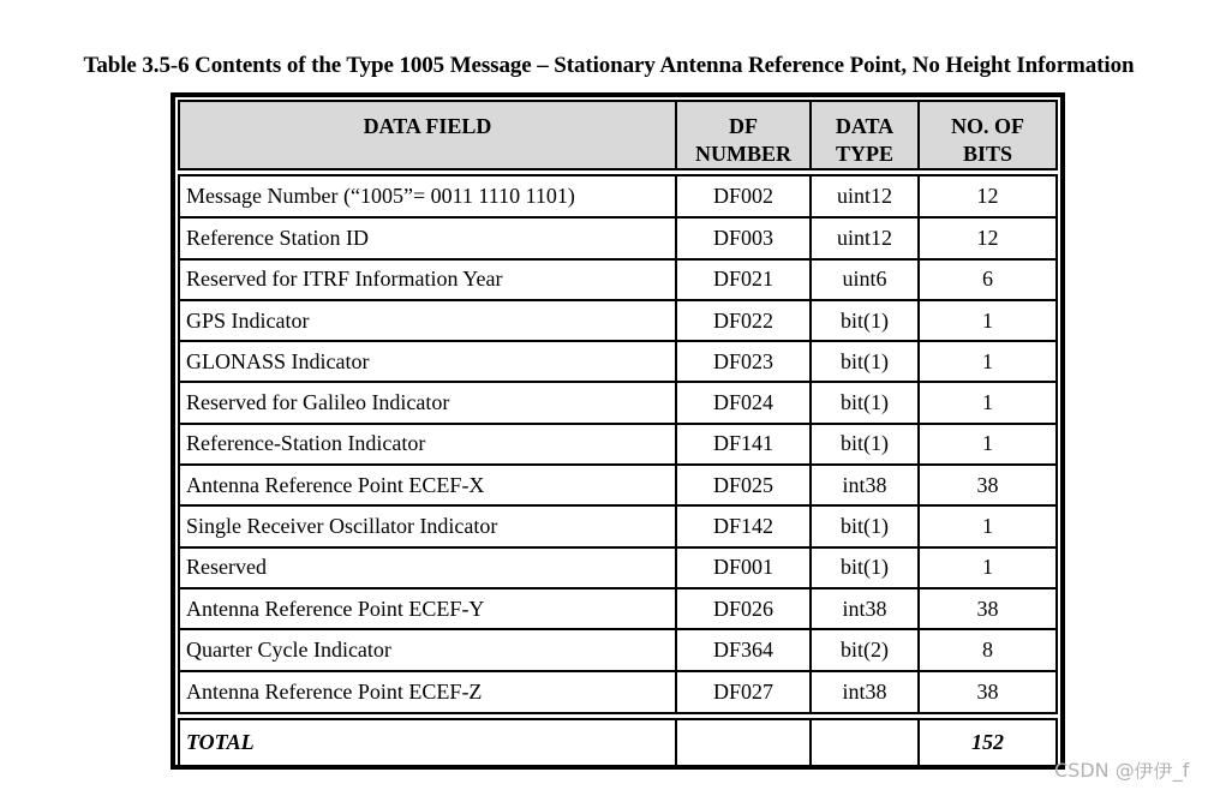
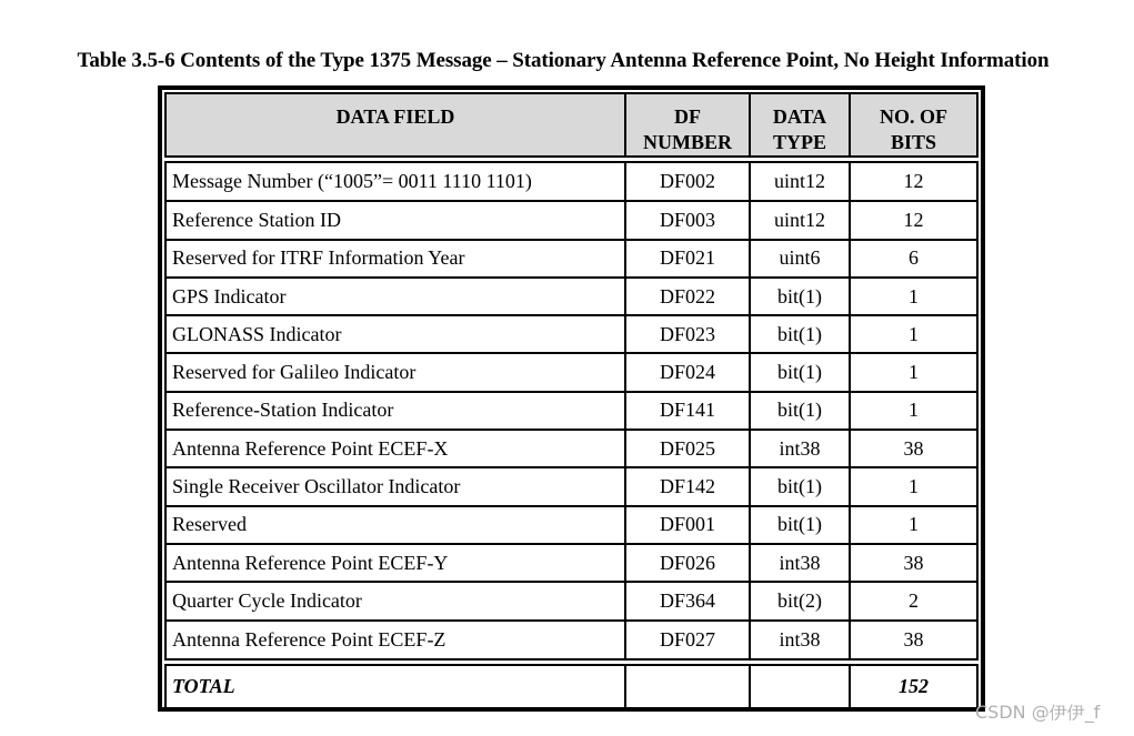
- Table 3.5-6 Contents of the Type 1005 Message – Stationary Antenna Reference Point, No Height Information
+ Table 3.5-6 Contents of the Type 1375 Message – Stationary Antenna Reference Point, No Height Information
  DATA FIELD	DFNUMBER	DATATYPE	NO. OFBITS
  Message Number (“1005”= 0011 1110 1101)	DF002	uint12	12
  Reference Station ID	DF003	uint12	12
  Reserved for ITRF Information Year	DF021	uint6	6
  GPS Indicator	DF022	bit(1)	1
  GLONASS Indicator	DF023	bit(1)	1
  Reserved for Galileo Indicator	DF024	bit(1)	1
  Reference-Station Indicator	DF141	bit(1)	1
  Antenna Reference Point ECEF-X	DF025	int38	38
  Single Receiver Oscillator Indicator	DF142	bit(1)	1
  Reserved	DF001	bit(1)	1
  Antenna Reference Point ECEF-Y	DF026	int38	38
- Quarter Cycle Indicator	DF364	bit(2)	8
+ Quarter Cycle Indicator	DF364	bit(2)	2
  Antenna Reference Point ECEF-Z	DF027	int38	38
  TOTAL			152
  CSDN @伊伊_f
